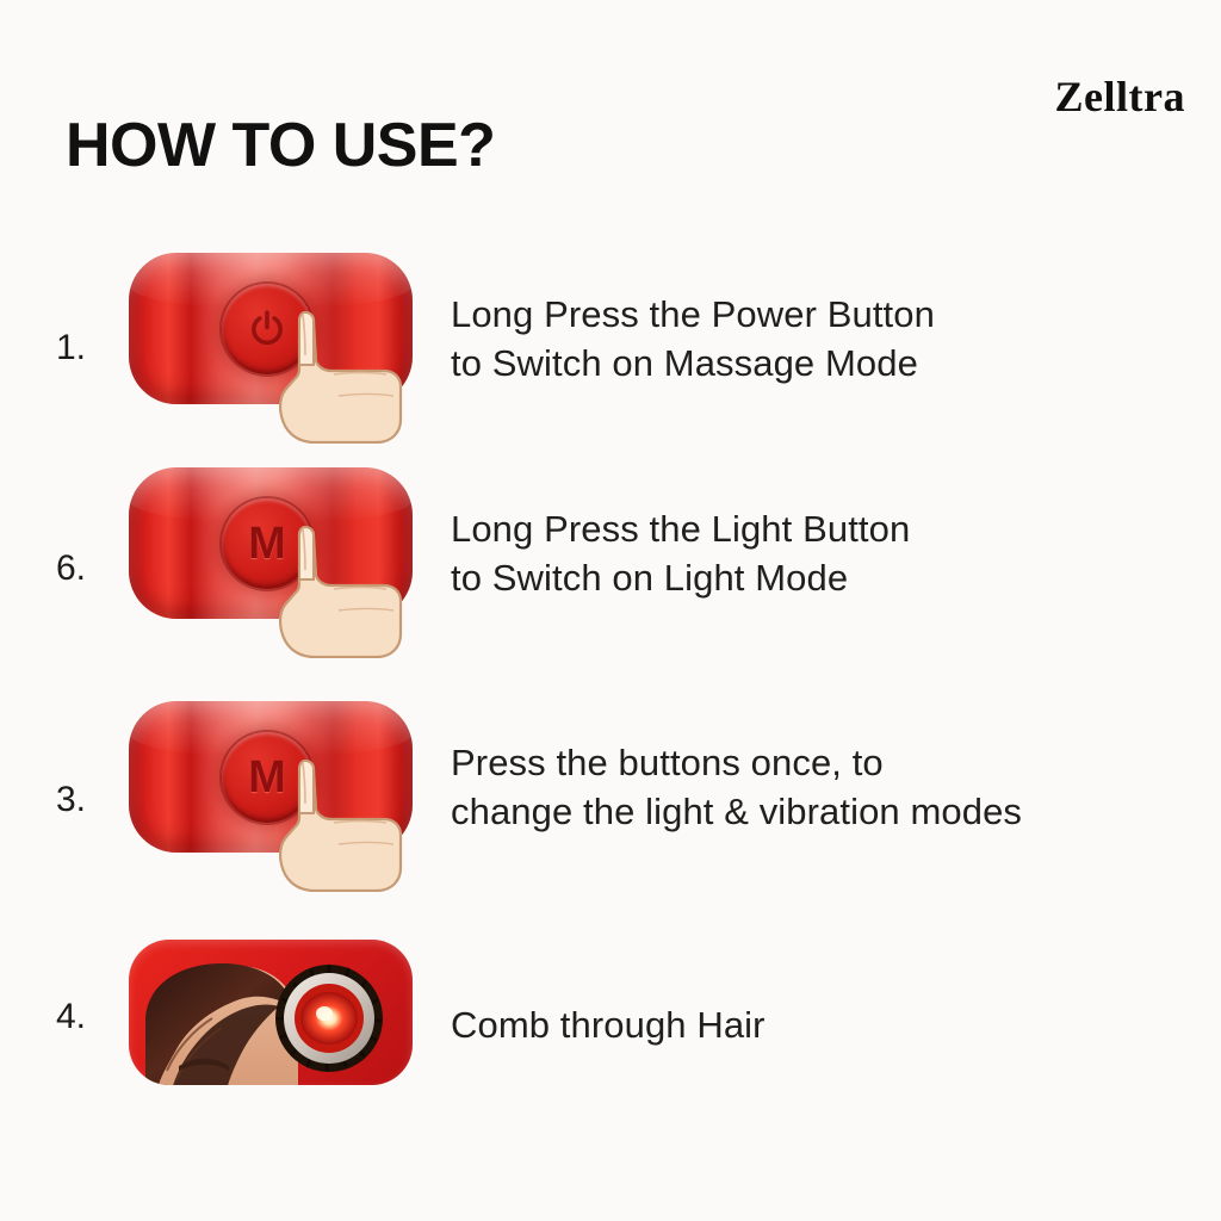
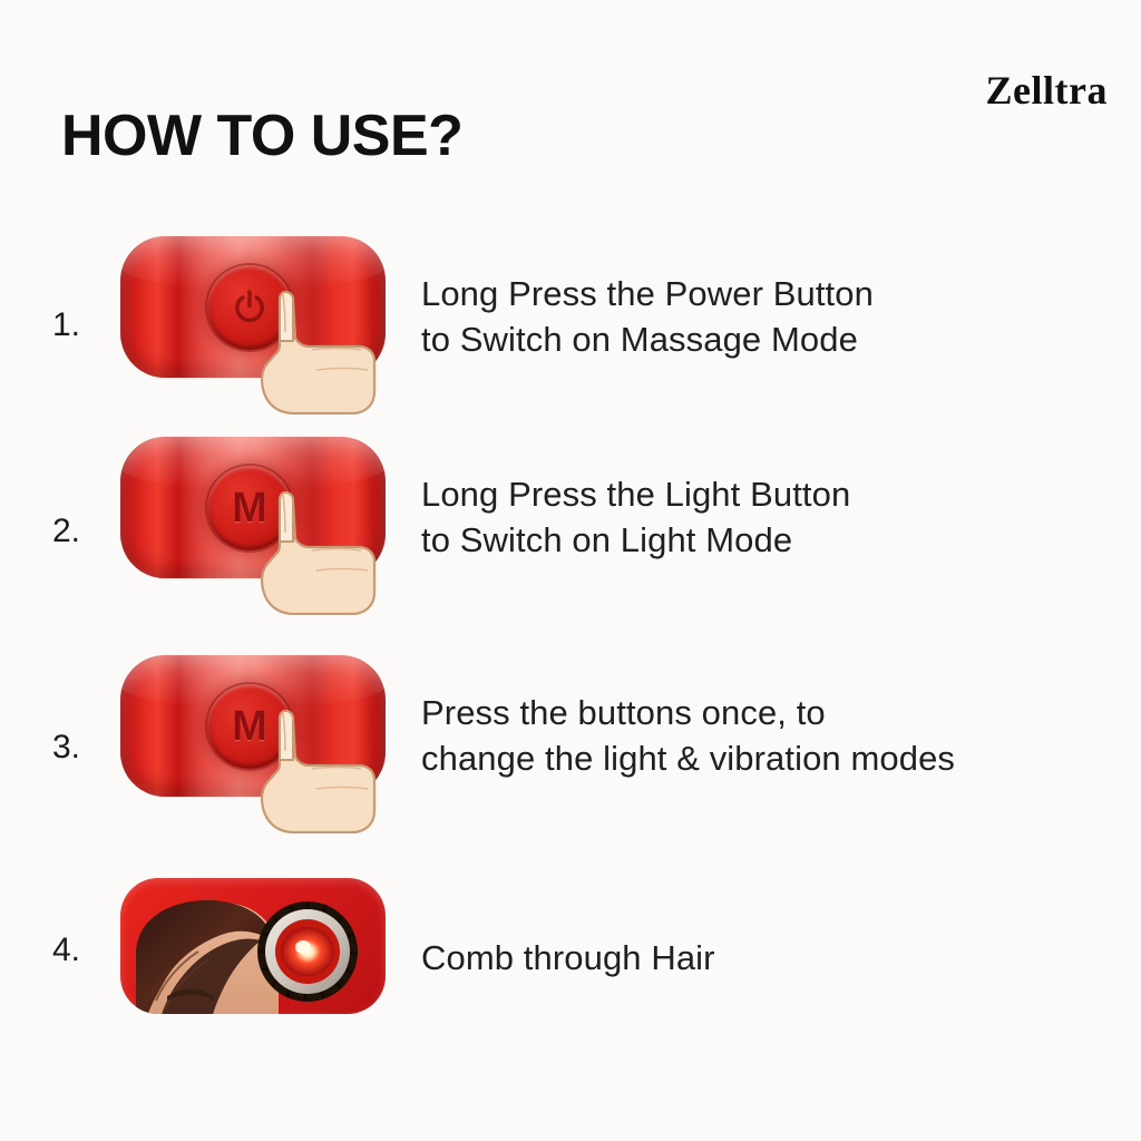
  HOW TO USE?
  Zelltra
  1.
  Long Press the Power Button
  to Switch on Massage Mode
- 6.
+ 2.
  M
  Long Press the Light Button
  to Switch on Light Mode
  3.
  M
  Press the buttons once, to
  change the light & vibration modes
  4.
  Comb through Hair
